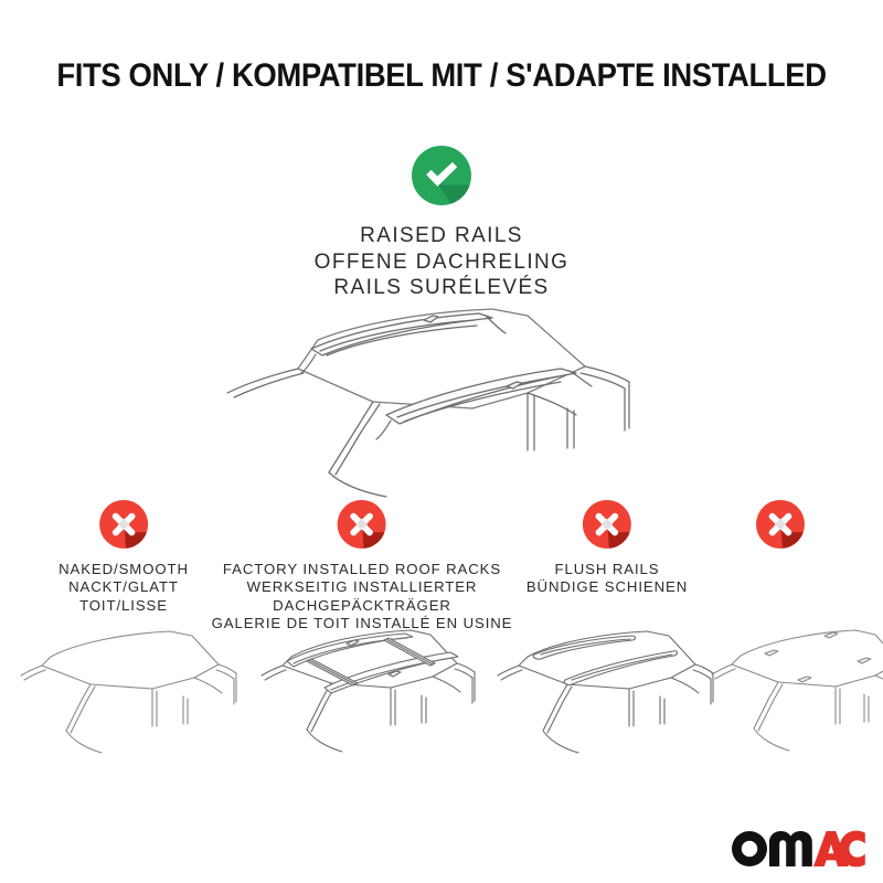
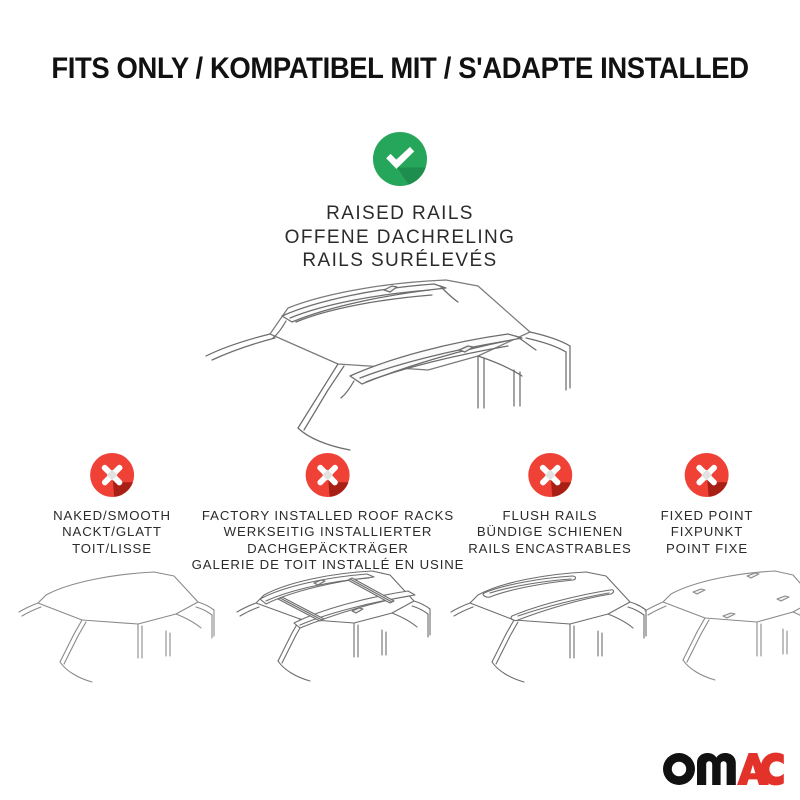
  FITS ONLY / KOMPATIBEL MIT / S'ADAPTE INSTALLED
  RAISED RAILS
  OFFENE DACHRELING
  RAILS SURÉLEVÉS
  NAKED/SMOOTH
  NACKT/GLATT
  TOIT/LISSE
  FACTORY INSTALLED ROOF RACKS
  WERKSEITIG INSTALLIERTER
  DACHGEPÄCKTRÄGER
  GALERIE DE TOIT INSTALLÉ EN USINE
  FLUSH RAILS
  BÜNDIGE SCHIENEN
+ RAILS ENCASTRABLES
+ FIXED POINT
+ FIXPUNKT
+ POINT FIXE
